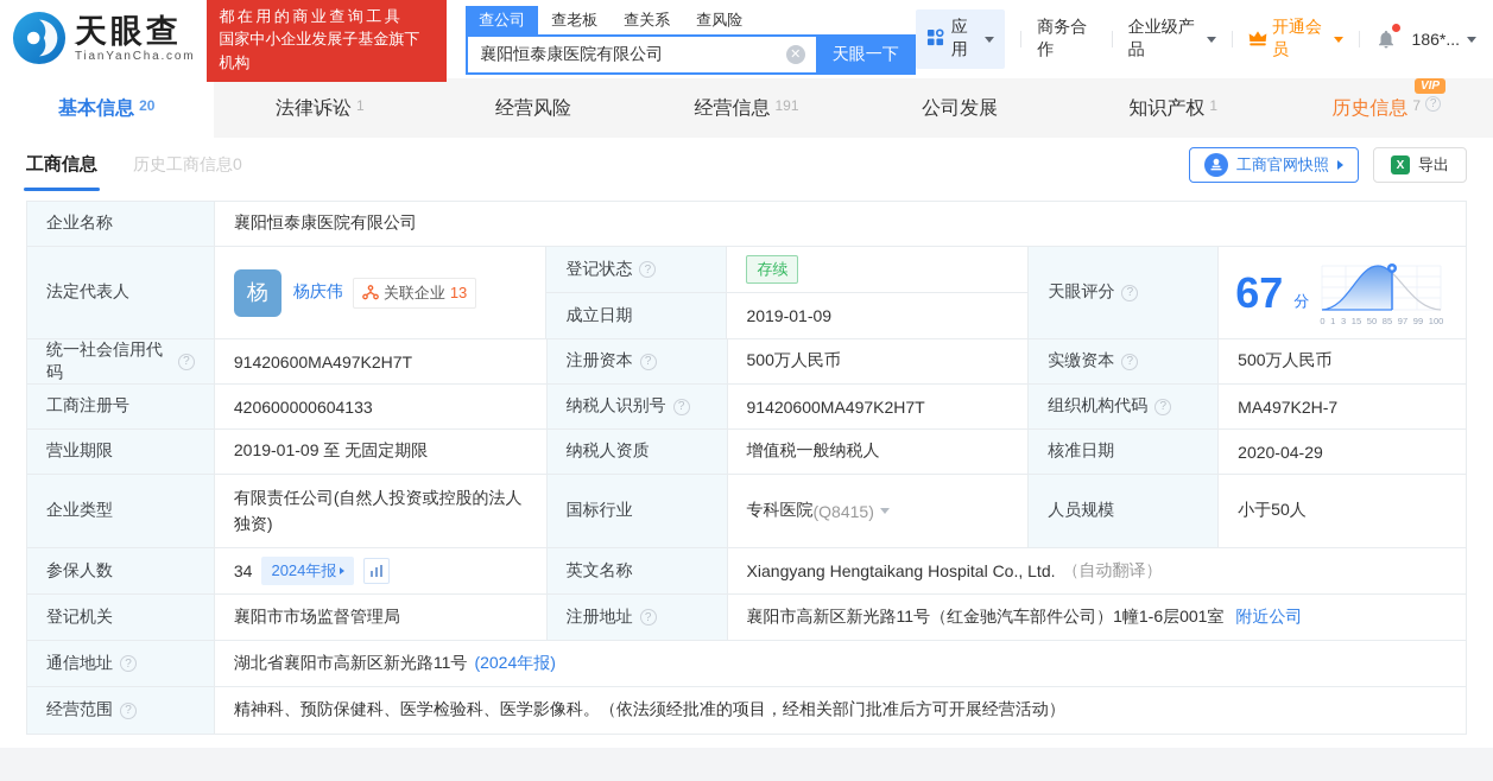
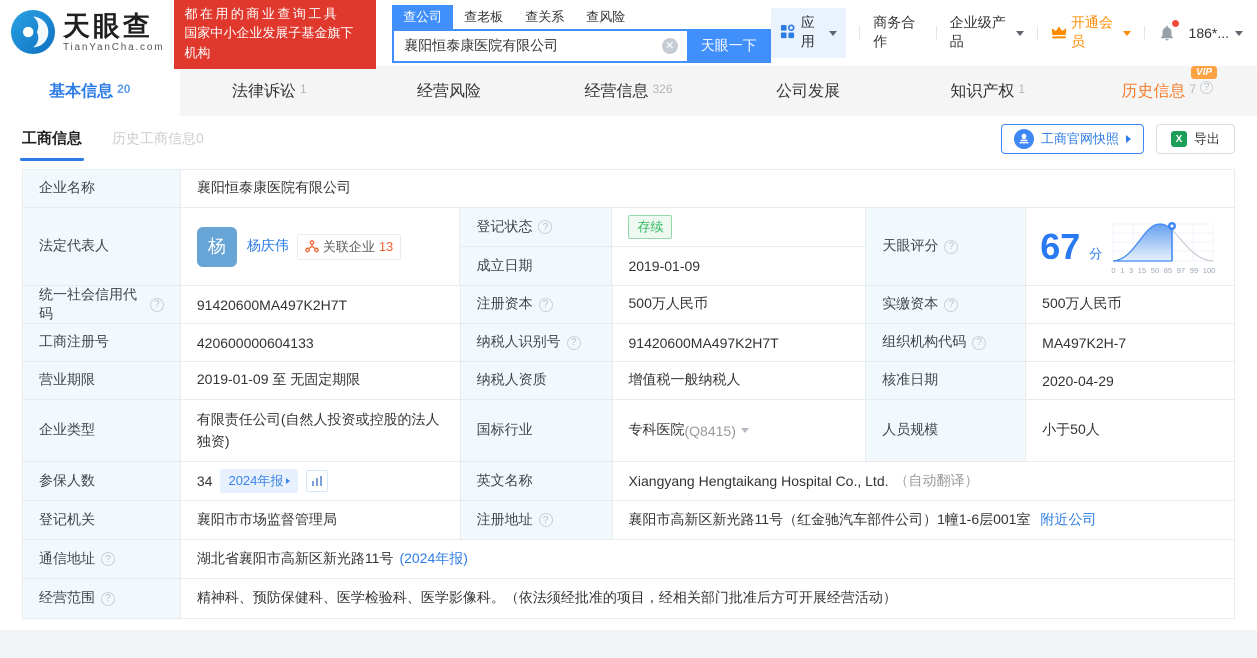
  天眼查
  TianYanCha.com
  都在用的商业查询工具
  国家中小企业发展子基金旗下机构
  查公司
  查老板
  查关系
  查风险
  襄阳恒泰康医院有限公司
  ✕
  天眼一下
  应用
  商务合作
  企业级产品
  开通会员
  186*...
  基本信息
  20
  法律诉讼
  1
  经营风险
  经营信息
- 191
+ 326
  公司发展
  知识产权
  1
  VIP
  历史信息
  7
  ?
  工商信息
  历史工商信息0
  工商官网快照
  X
  导出
  企业名称
  襄阳恒泰康医院有限公司
  法定代表人
  杨
  杨庆伟
  关联企业
  13
  登记状态
  ?
  存续
  成立日期
  2019-01-09
  天眼评分
  ?
  67
  分
  0
  1
  3
  15
  50
  85
  97
  99
  100
  统一社会信用代码
  ?
  91420600MA497K2H7T
  注册资本
  ?
  500万人民币
  实缴资本
  ?
  500万人民币
  工商注册号
  420600000604133
  纳税人识别号
  ?
  91420600MA497K2H7T
  组织机构代码
  ?
  MA497K2H-7
  营业期限
  2019-01-09 至 无固定期限
  纳税人资质
  增值税一般纳税人
  核准日期
  2020-04-29
  企业类型
  有限责任公司(自然人投资或控股的法人独资)
  国标行业
  专科医院
  (Q8415)
  人员规模
  小于50人
  参保人数
  34
  2024年报
  英文名称
  Xiangyang Hengtaikang Hospital Co., Ltd.
  （自动翻译）
  登记机关
  襄阳市市场监督管理局
  注册地址
  ?
  襄阳市高新区新光路11号（红金驰汽车部件公司）1幢1-6层001室
  附近公司
  通信地址
  ?
  湖北省襄阳市高新区新光路11号
  (2024年报)
  经营范围
  ?
  精神科、预防保健科、医学检验科、医学影像科。（依法须经批准的项目，经相关部门批准后方可开展经营活动）
